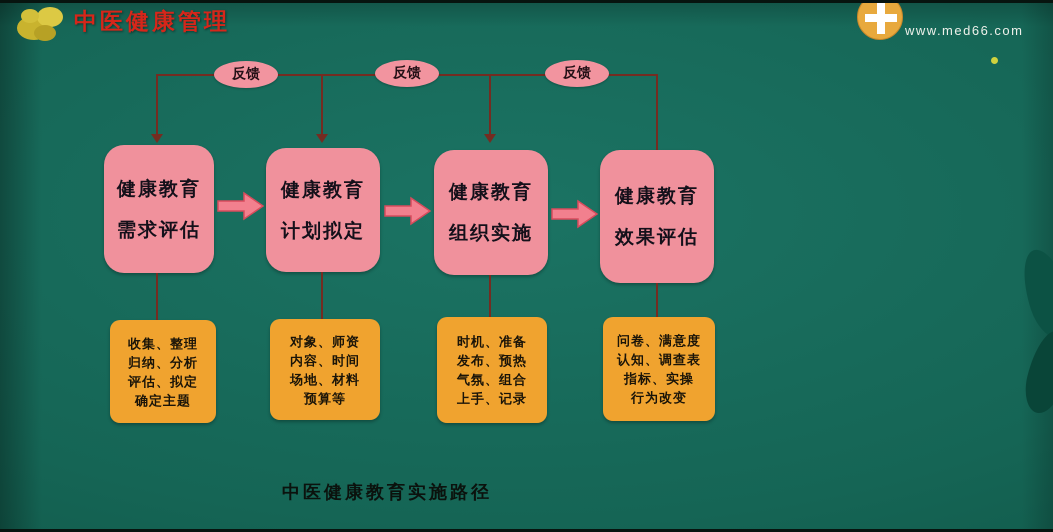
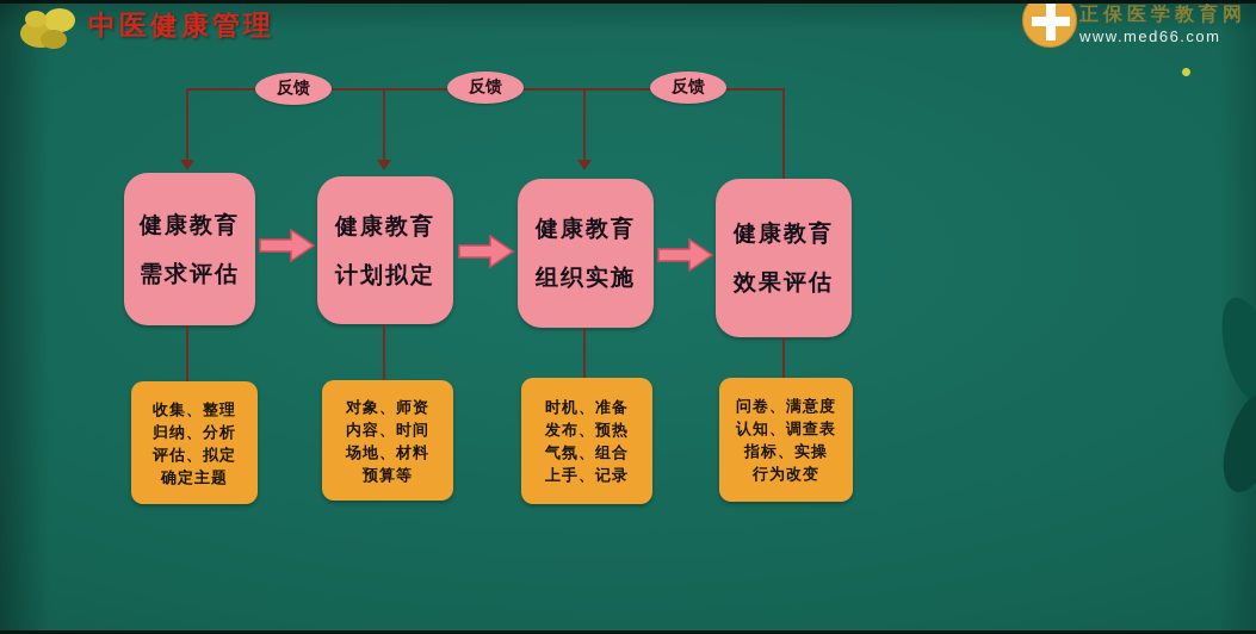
  中医健康管理
+ 正保医学教育网
  www.med66.com
  反馈
  反馈
  反馈
  健康教育
  需求评估
  健康教育
  计划拟定
  健康教育
  组织实施
  健康教育
  效果评估
  收集、整理
  归纳、分析
  评估、拟定
  确定主题
  对象、师资
  内容、时间
  场地、材料
  预算等
  时机、准备
  发布、预热
  气氛、组合
  上手、记录
  问卷、满意度
  认知、调查表
  指标、实操
  行为改变
- 中医健康教育实施路径
